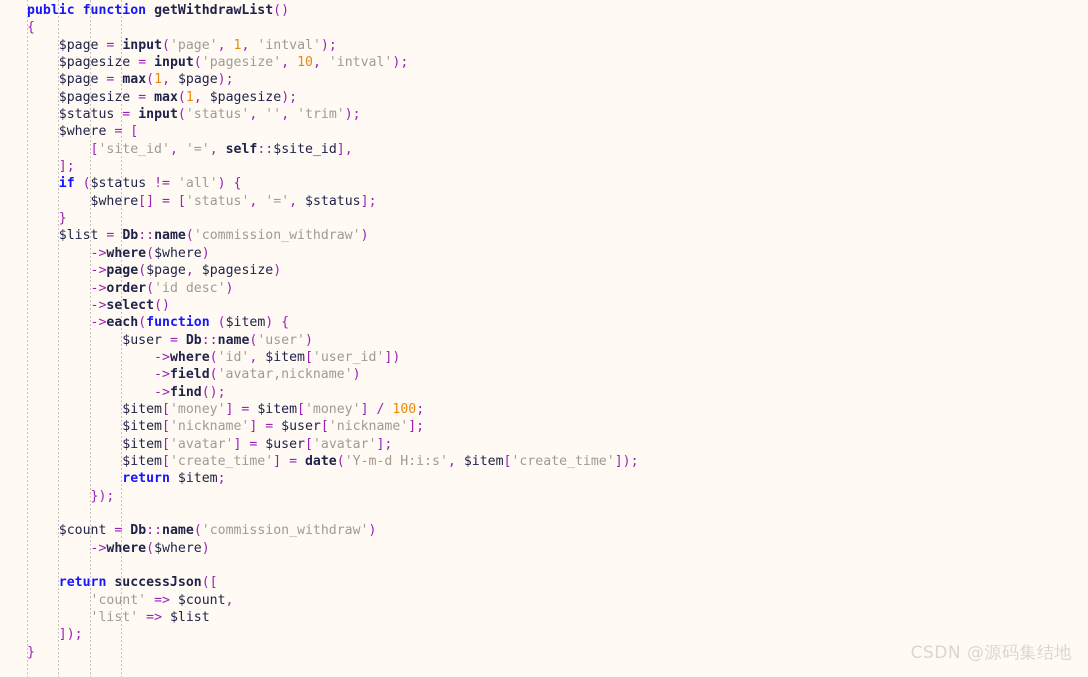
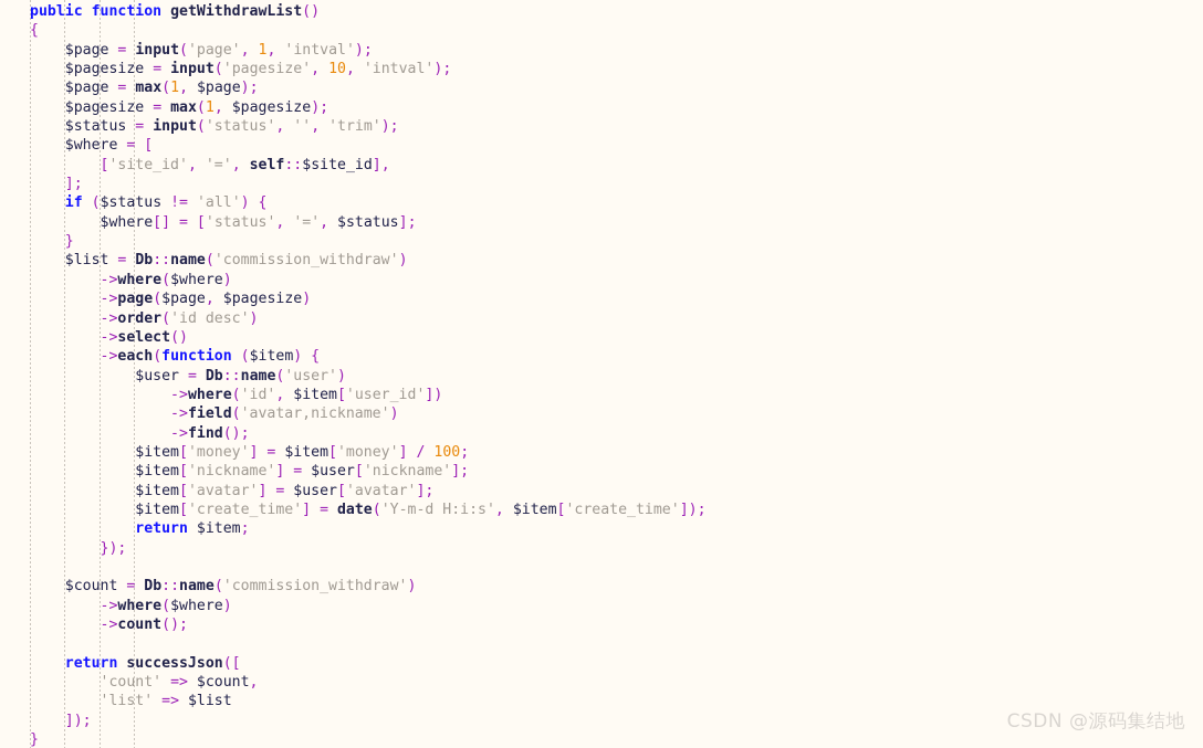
  public function getWithdrawList()
  {
  $page = input('page', 1, 'intval');
  $pagesize = input('pagesize', 10, 'intval');
  $page = max(1, $page);
  $pagesize = max(1, $pagesize);
  $status = input('status', '', 'trim');
  $where = [
  ['site_id', '=', self::$site_id],
  ];
  if ($status != 'all') {
  $where[] = ['status', '=', $status];
  }
  $list = Db::name('commission_withdraw')
  ->where($where)
  ->page($page, $pagesize)
  ->order('id desc')
  ->select()
  ->each(function ($item) {
  $user = Db::name('user')
  ->where('id', $item['user_id'])
  ->field('avatar,nickname')
  ->find();
  $item['money'] = $item['money'] / 100;
  $item['nickname'] = $user['nickname'];
  $item['avatar'] = $user['avatar'];
  $item['create_time'] = date('Y-m-d H:i:s', $item['create_time']);
  return $item;
  });
  $count = Db::name('commission_withdraw')
  ->where($where)
+ ->count();
  return successJson([
  'count' => $count,
  'list' => $list
  ]);
  }
  CSDN @源码集结地
